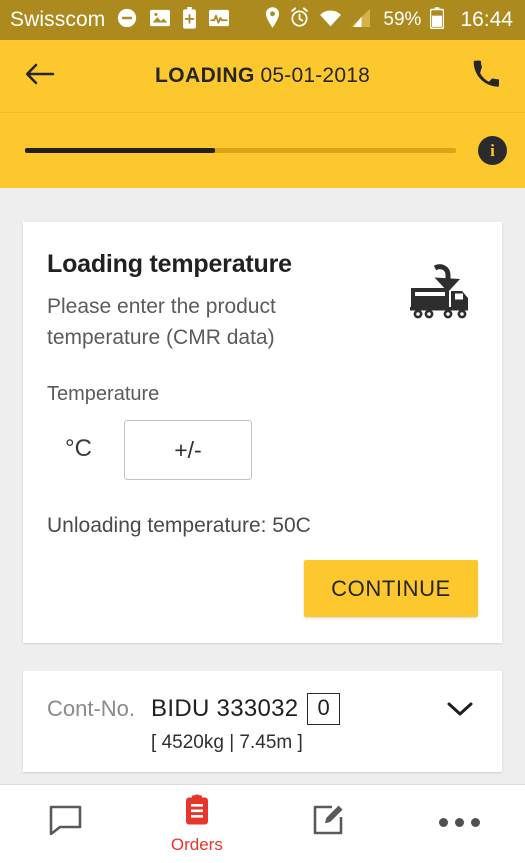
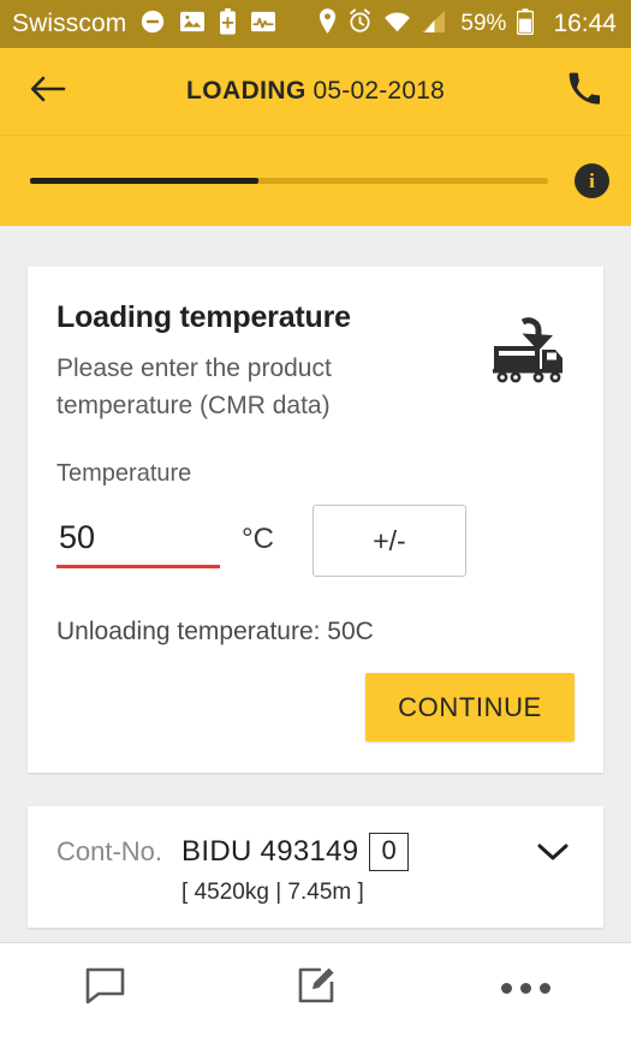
  Swisscom
  59%
  16:44
- LOADING 05-01-2018
+ LOADING 05-02-2018
  i
  Loading temperature
  Please enter the product temperature (CMR data)
  Temperature
+ 50
  °C
  +/-
  Unloading temperature: 50C
  CONTINUE
  Cont-No.
- BIDU 333032
+ BIDU 493149
  0
  [ 4520kg | 7.45m ]
- Orders
